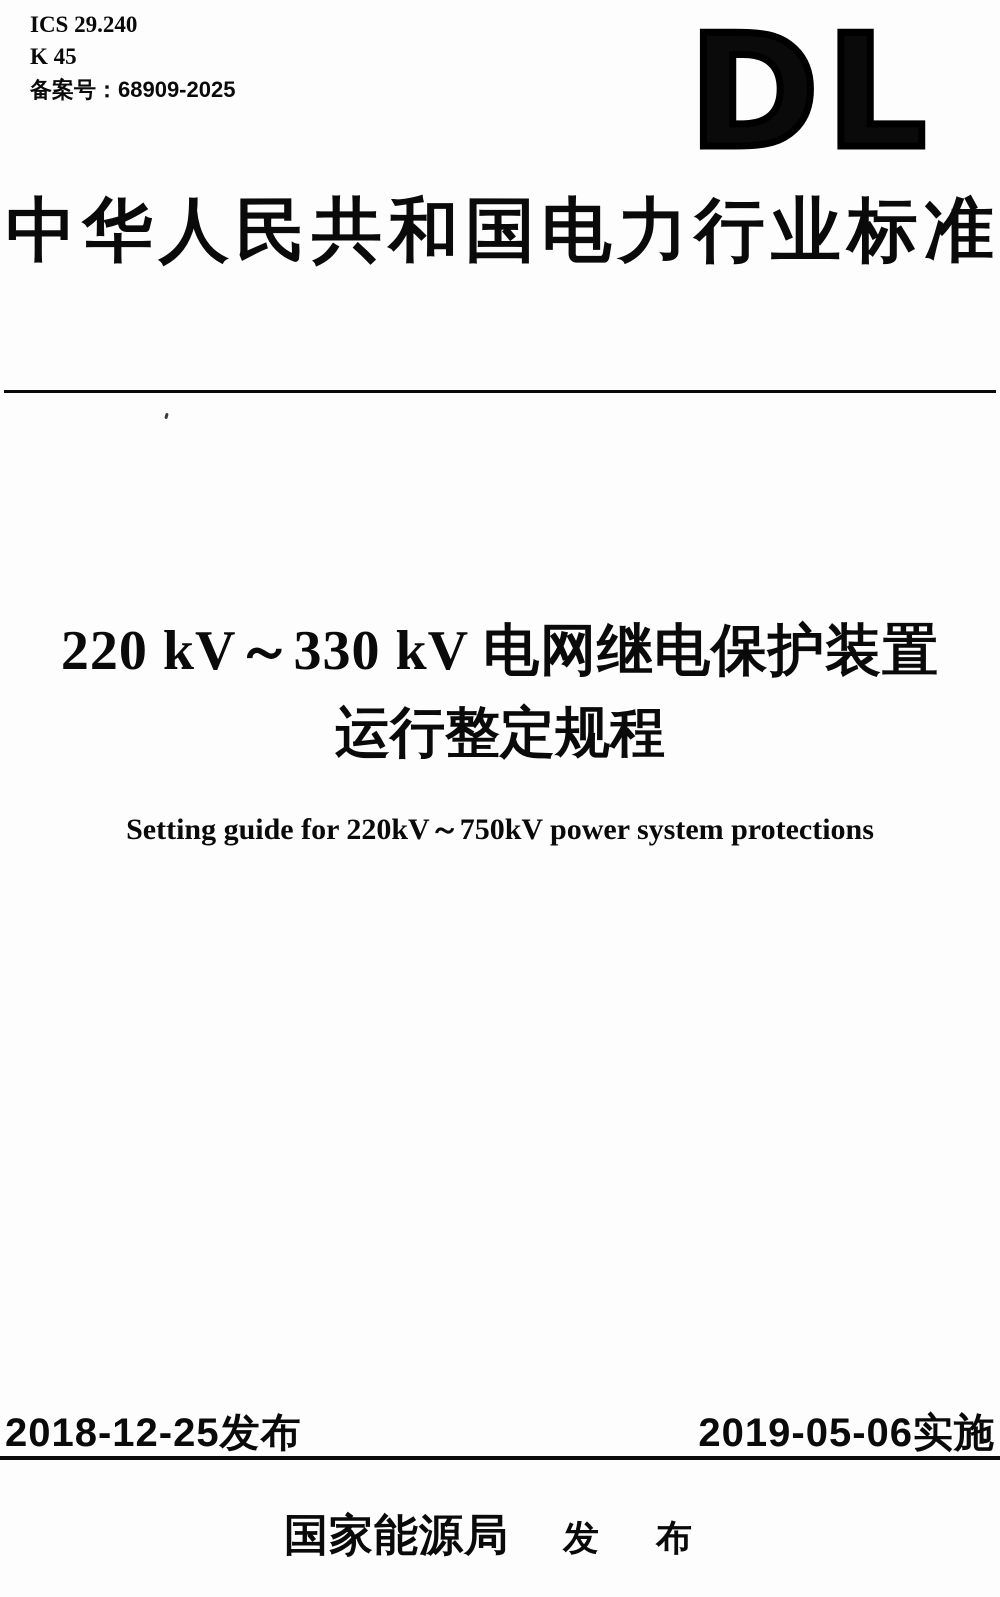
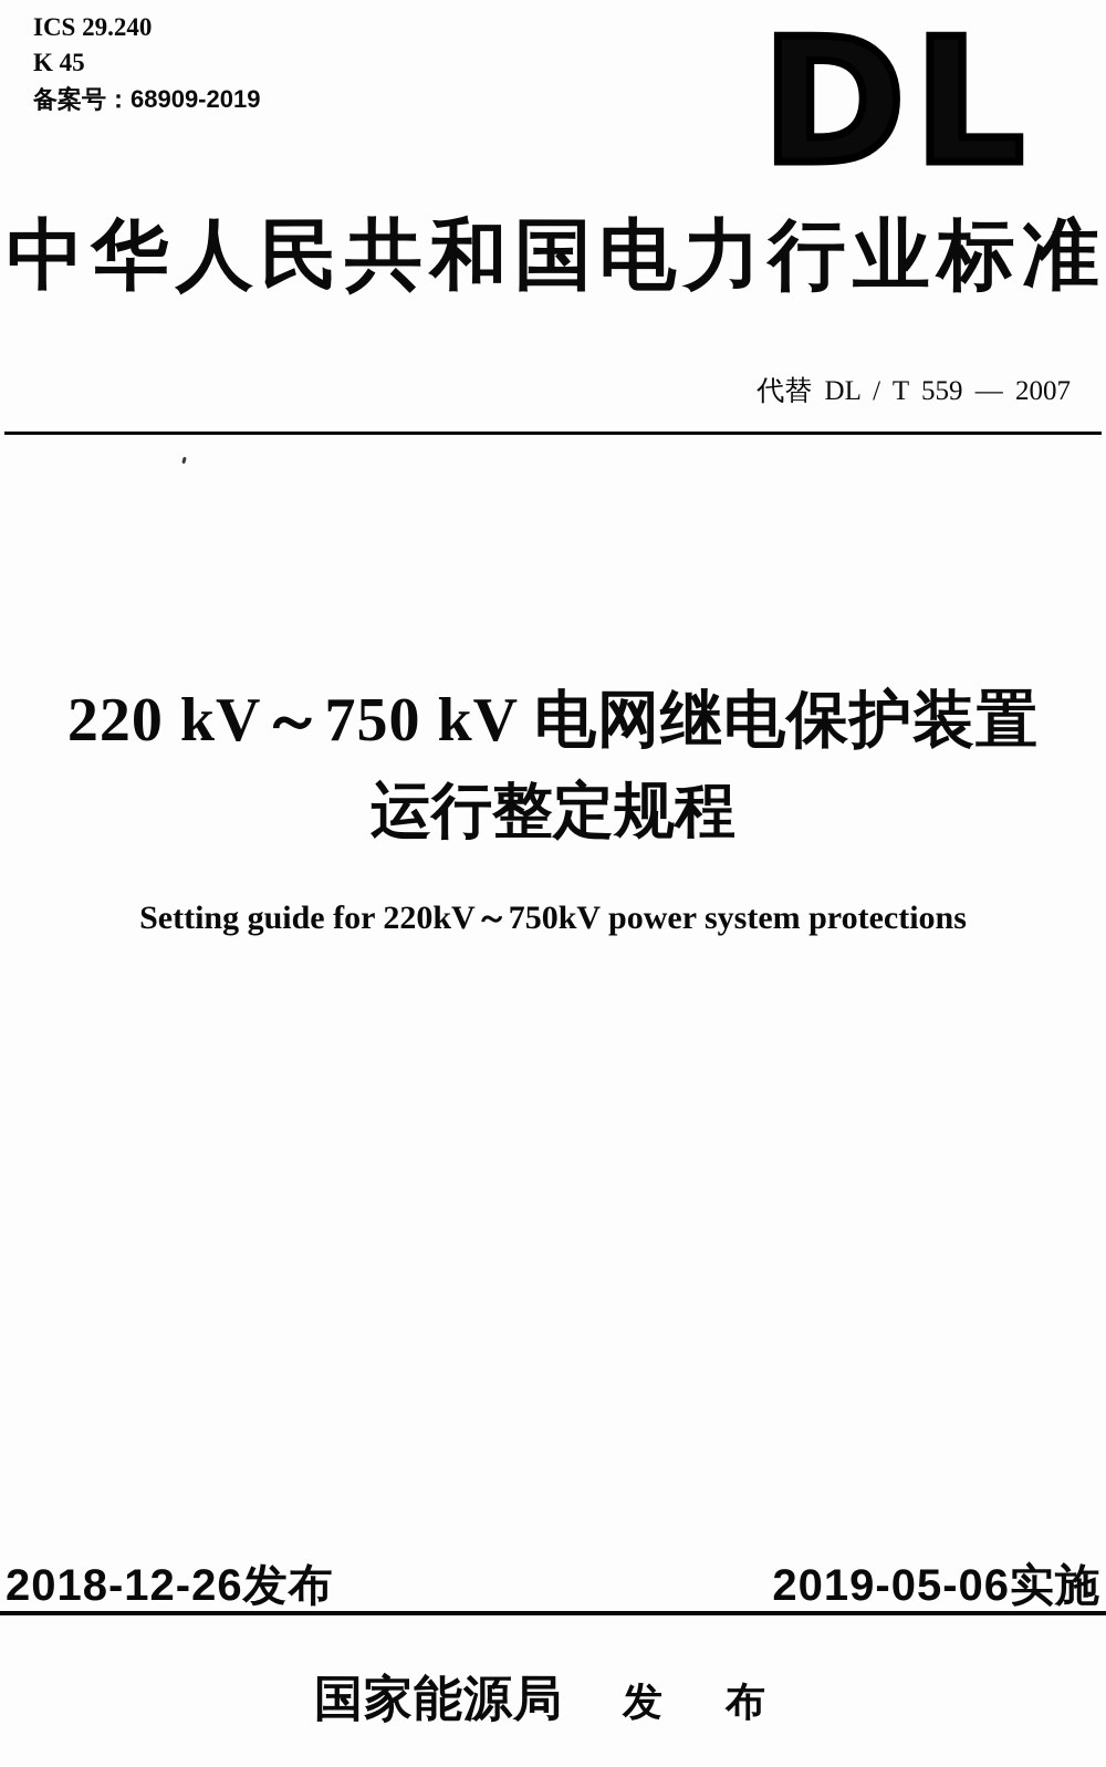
  ICS 29.240
  K 45
- 备案号：68909-2025
+ 备案号：68909-2019
  DL
  中华人民共和国电力行业标准
+ 代替 DL / T 559 — 2007
- 220 kV～330 kV 电网继电保护装置
+ 220 kV～750 kV 电网继电保护装置
  运行整定规程
  Setting guide for 220kV～750kV power system protections
- 2018-12-25发布
+ 2018-12-26发布
  2019-05-06实施
  国家能源局 发 布
